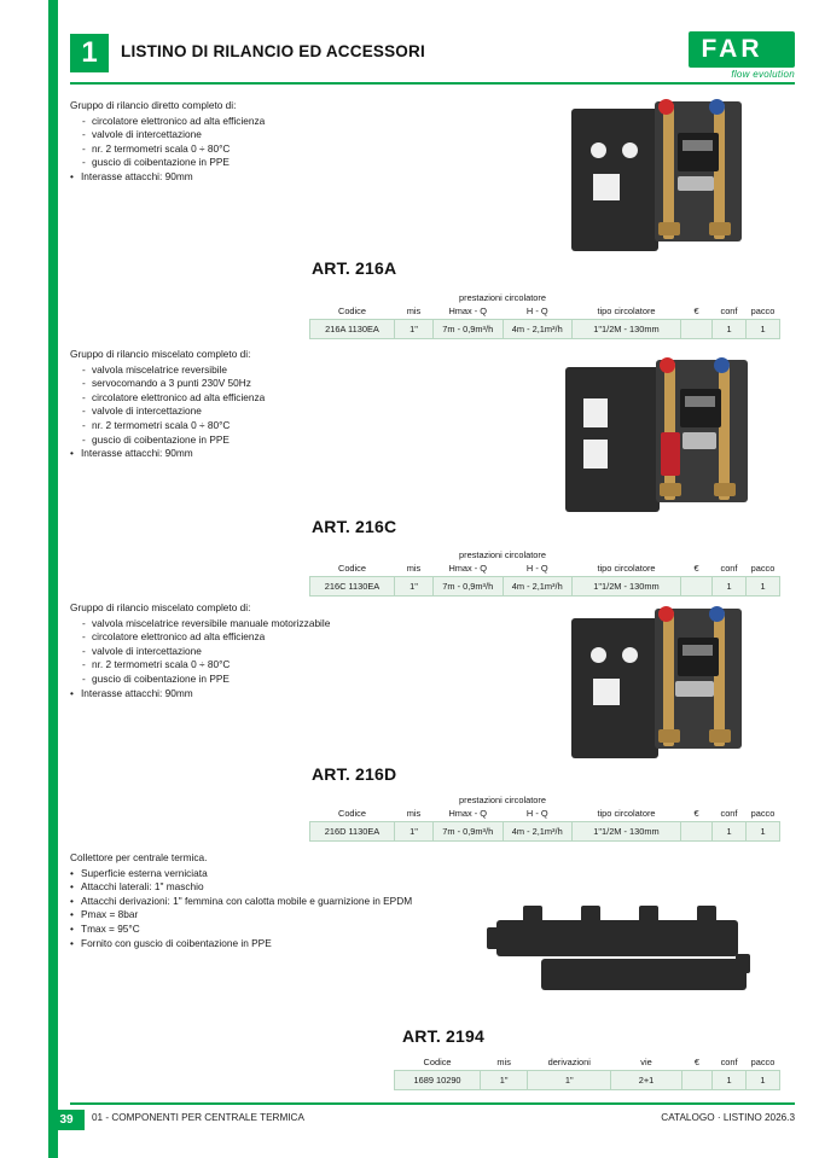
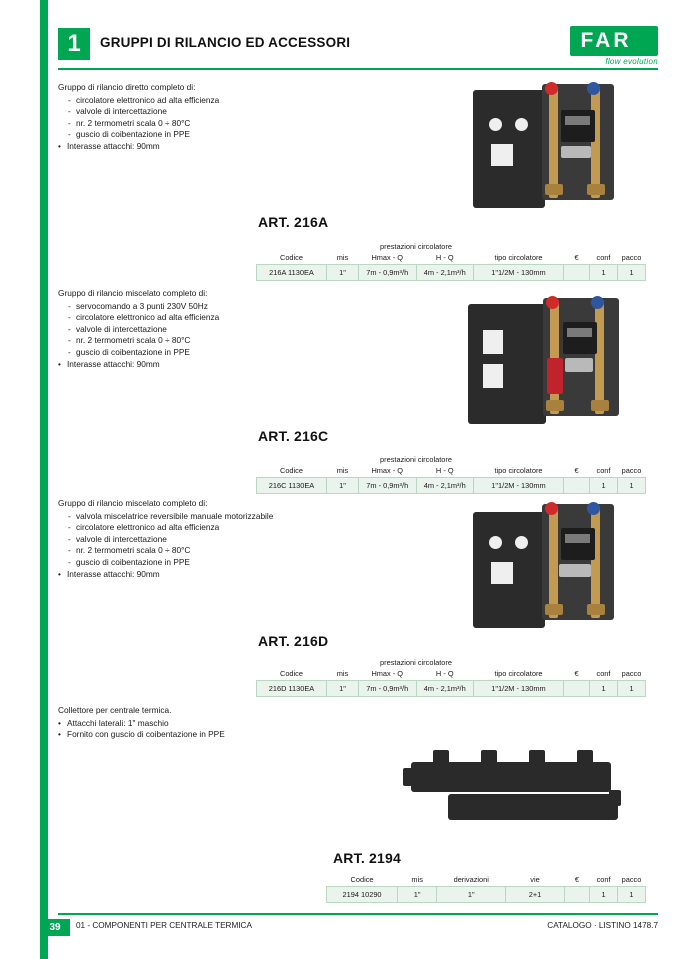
  1
- LISTINO DI RILANCIO ED ACCESSORI
+ GRUPPI DI RILANCIO ED ACCESSORI
  FAR
  flow evolution
  Gruppo di rilancio diretto completo di:
  circolatore elettronico ad alta efficienza
  valvole di intercettazione
  nr. 2 termometri scala 0 ÷ 80°C
  guscio di coibentazione in PPE
  Interasse attacchi: 90mm
  ART. 216A
  		prestazioni circolatore
  Codice	mis	Hmax - Q	H - Q	tipo circolatore	€	conf	pacco
  216A 1130EA	1"	7m - 0,9m³/h	4m - 2,1m³/h	1"1/2M - 130mm		1	1
  Gruppo di rilancio miscelato completo di:
- valvola miscelatrice reversibile
  servocomando a 3 punti 230V 50Hz
  circolatore elettronico ad alta efficienza
  valvole di intercettazione
  nr. 2 termometri scala 0 ÷ 80°C
  guscio di coibentazione in PPE
  Interasse attacchi: 90mm
  ART. 216C
  		prestazioni circolatore
  Codice	mis	Hmax - Q	H - Q	tipo circolatore	€	conf	pacco
  216C 1130EA	1"	7m - 0,9m³/h	4m - 2,1m³/h	1"1/2M - 130mm		1	1
  Gruppo di rilancio miscelato completo di:
  valvola miscelatrice reversibile manuale motorizzabile
  circolatore elettronico ad alta efficienza
  valvole di intercettazione
  nr. 2 termometri scala 0 ÷ 80°C
  guscio di coibentazione in PPE
  Interasse attacchi: 90mm
  ART. 216D
  		prestazioni circolatore
  Codice	mis	Hmax - Q	H - Q	tipo circolatore	€	conf	pacco
  216D 1130EA	1"	7m - 0,9m³/h	4m - 2,1m³/h	1"1/2M - 130mm		1	1
  Collettore per centrale termica.
- Superficie esterna verniciata
  Attacchi laterali: 1" maschio
- Attacchi derivazioni: 1" femmina con calotta mobile e guarnizione in EPDM
- Pmax = 8bar
- Tmax = 95°C
  Fornito con guscio di coibentazione in PPE
  ART. 2194
  Codice	mis	derivazioni	vie	€	conf	pacco
- 1689 10290	1"	1"	2+1		1	1
+ 2194 10290	1"	1"	2+1		1	1
  39
  01 - COMPONENTI PER CENTRALE TERMICA
- CATALOGO · LISTINO 2026.3
+ CATALOGO · LISTINO 1478.7
